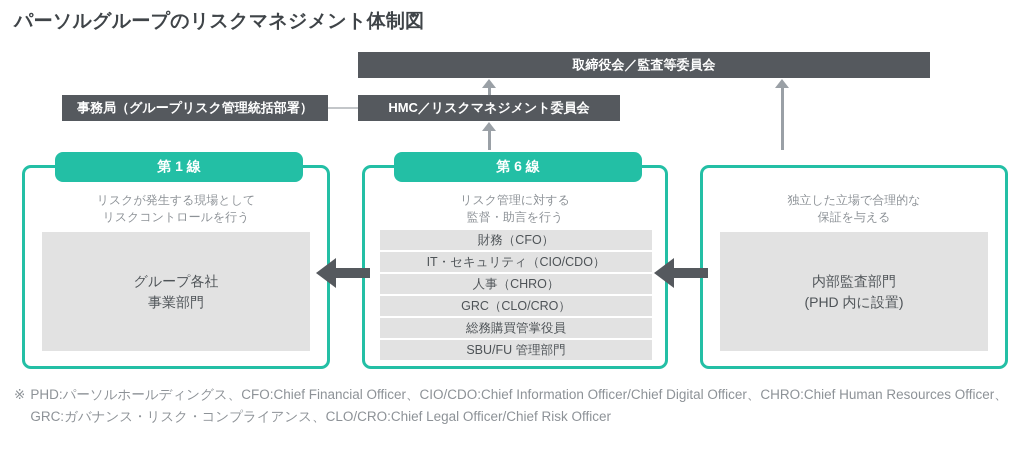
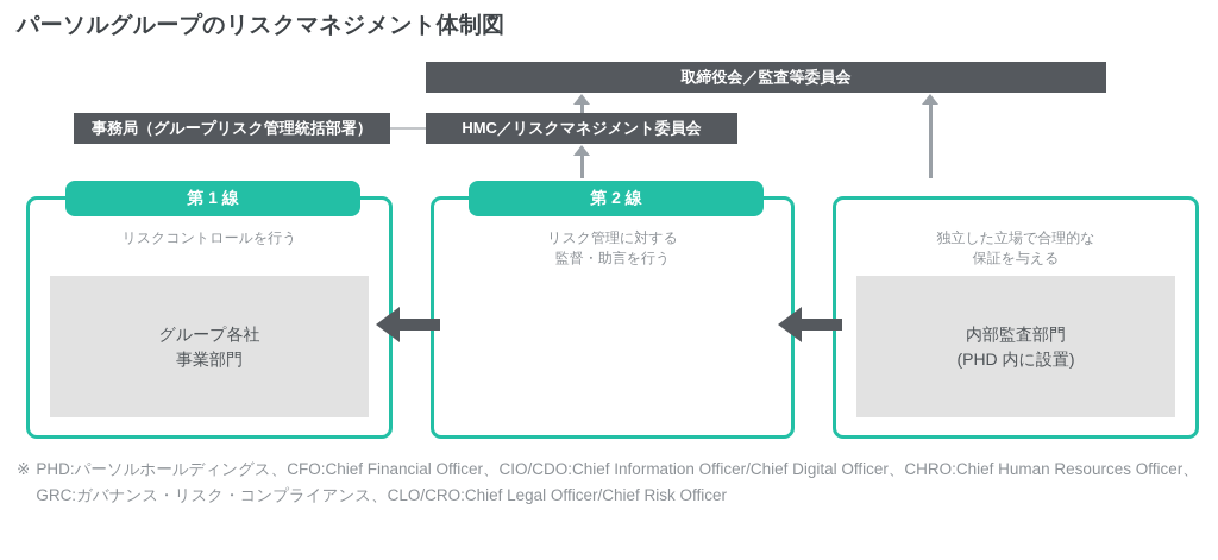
  パーソルグループのリスクマネジメント体制図
  取締役会／監査等委員会
  HMC／リスクマネジメント委員会
  事務局（グループリスク管理統括部署）
  第 1 線
- リスクが発生する現場として
  リスクコントロールを行う
  グループ各社
  事業部門
- 第 6 線
+ 第 2 線
  リスク管理に対する
  監督・助言を行う
- 財務（CFO）
- IT・セキュリティ（CIO/CDO）
- 人事（CHRO）
- GRC（CLO/CRO）
- 総務購買管掌役員
- SBU/FU 管理部門
  独立した立場で合理的な
  保証を与える
  内部監査部門
  (PHD 内に設置)
  ※
  PHD:パーソルホールディングス、CFO:Chief Financial Officer、CIO/CDO:Chief Information Officer/Chief Digital Officer、CHRO:Chief Human Resources Officer、GRC:ガバナンス・リスク・コンプライアンス、CLO/CRO:Chief Legal Officer/Chief Risk Officer
